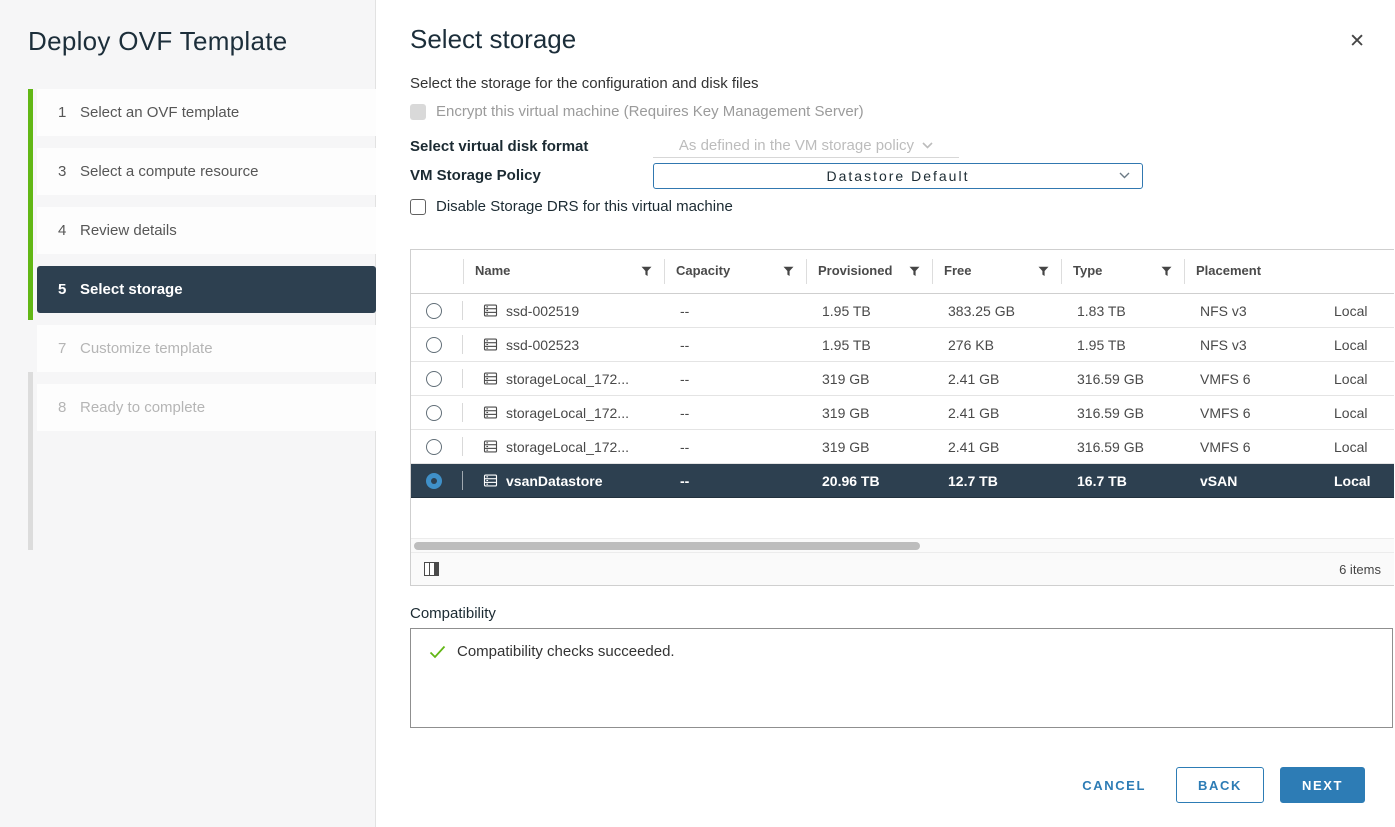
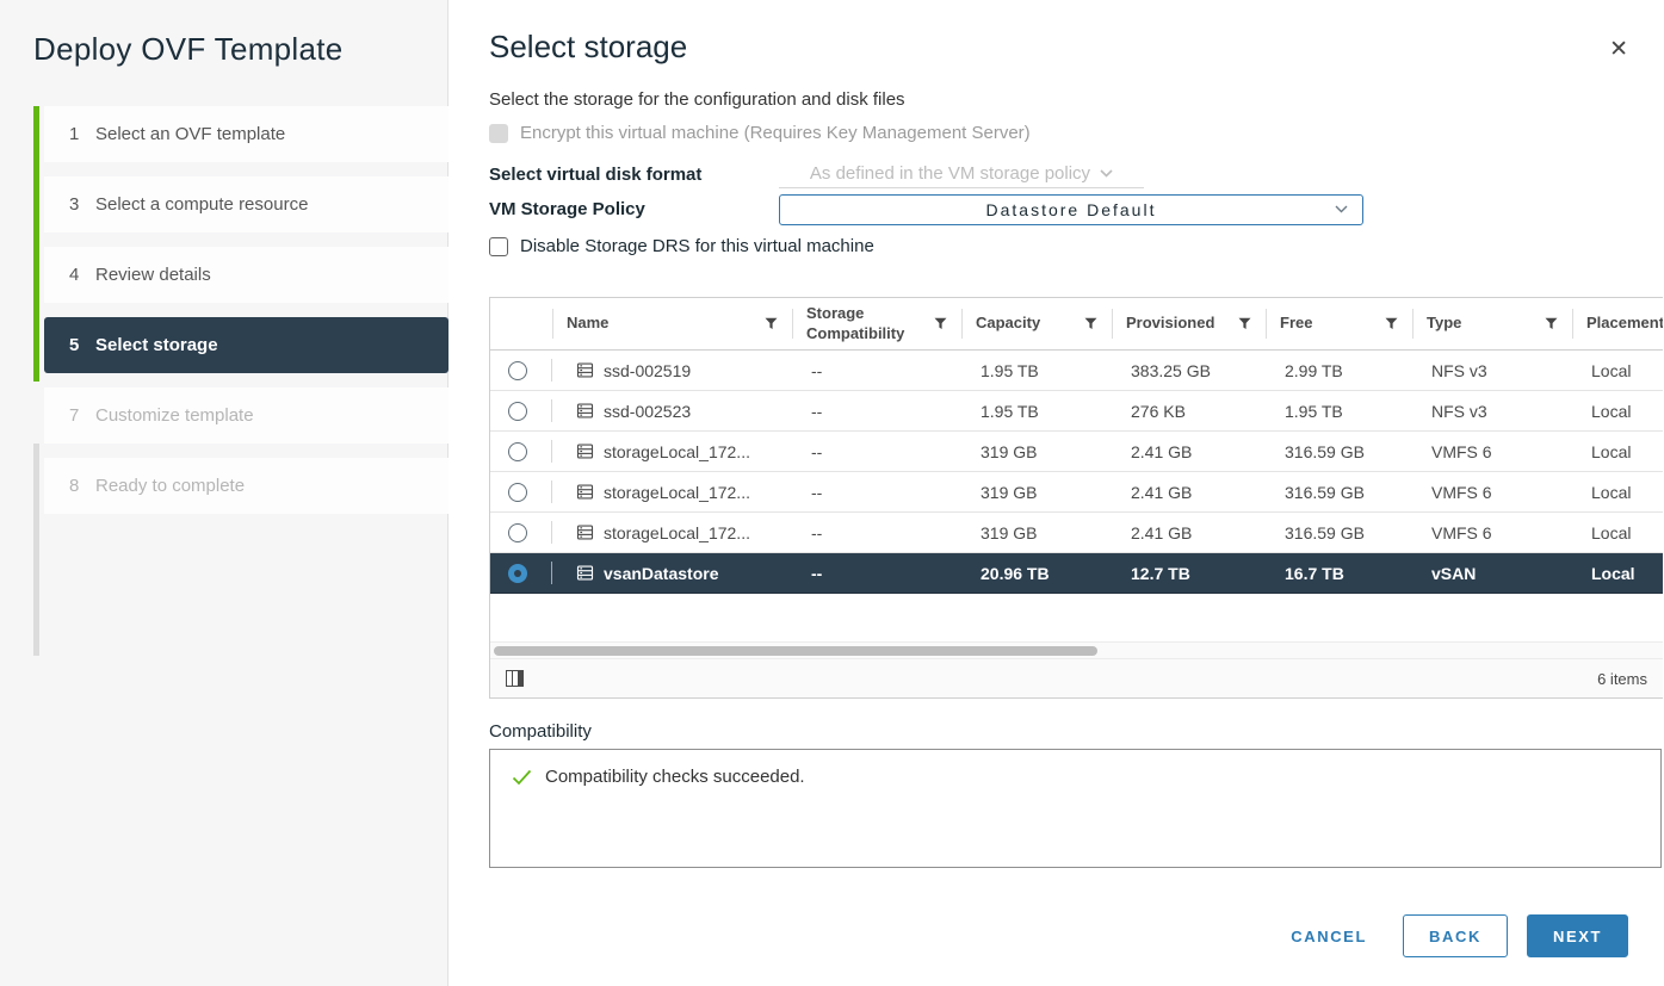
  Deploy OVF Template
  1
  Select an OVF template
  3
  Select a compute resource
  4
  Review details
  5
  Select storage
  7
  Customize template
  8
  Ready to complete
  Select storage
  ✕
  Select the storage for the configuration and disk files
  Encrypt this virtual machine (Requires Key Management Server)
  Select virtual disk format
  As defined in the VM storage policy
  VM Storage Policy
  Datastore Default
  Disable Storage DRS for this virtual machine
  Name
+ Storage Compatibility
  Capacity
  Provisioned
  Free
  Type
  Placement
  ssd-002519
  --
  1.95 TB
  383.25 GB
- 1.83 TB
+ 2.99 TB
  NFS v3
  Local
  ssd-002523
  --
  1.95 TB
  276 KB
  1.95 TB
  NFS v3
  Local
  storageLocal_172...
  --
  319 GB
  2.41 GB
  316.59 GB
  VMFS 6
  Local
  storageLocal_172...
  --
  319 GB
  2.41 GB
  316.59 GB
  VMFS 6
  Local
  storageLocal_172...
  --
  319 GB
  2.41 GB
  316.59 GB
  VMFS 6
  Local
  vsanDatastore
  --
  20.96 TB
  12.7 TB
  16.7 TB
  vSAN
  Local
  6 items
  Compatibility
  Compatibility checks succeeded.
  CANCEL
  BACK
  NEXT
